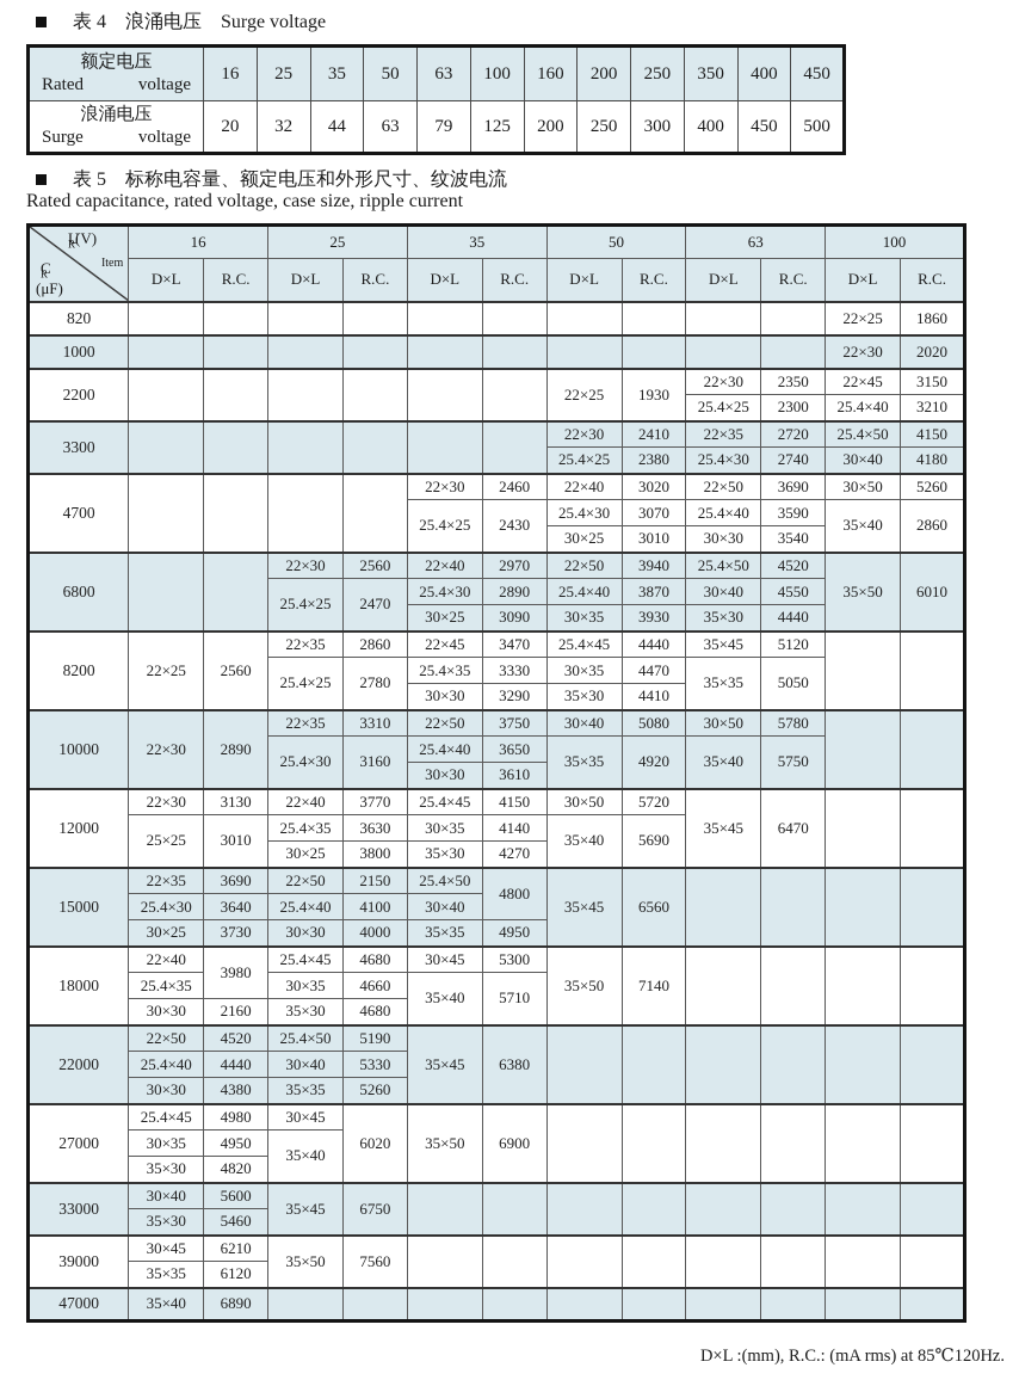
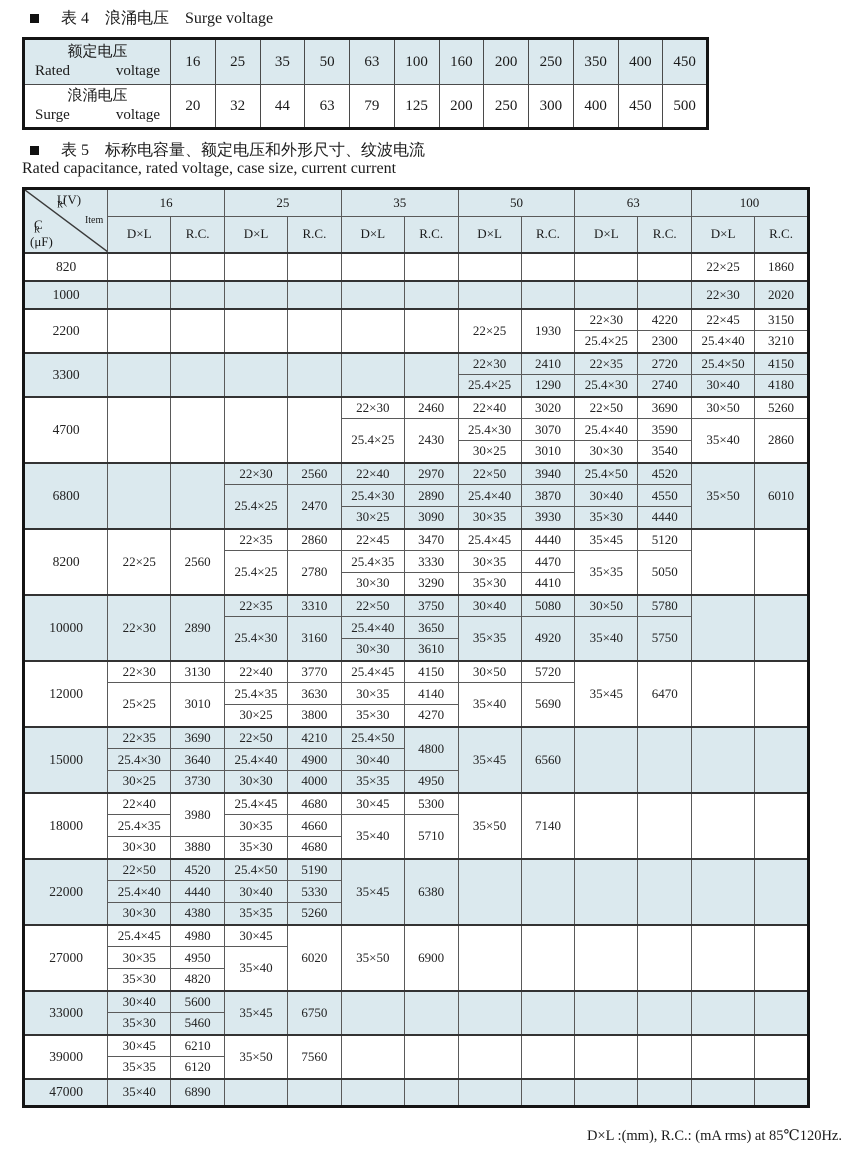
  表 4 浪涌电压
  Surge voltage
  额定电压Rated voltage	16	25	35	50	63	100	160	200	250	350	400	450
  浪涌电压Surge voltage	20	32	44	63	79	125	200	250	300	400	450	500
  表 5 标称电容量、额定电压和外形尺寸、纹波电流
- Rated capacitance, rated voltage, case size, ripple current
+ Rated capacitance, rated voltage, case size, current current
  UR (V) Item CR (μF)	16	25	35	50	63	100
  D×L	R.C.	D×L	R.C.	D×L	R.C.	D×L	R.C.	D×L	R.C.	D×L	R.C.
  820											22×25	1860
  1000											22×30	2020
- 2200							22×25	1930	22×30	2350	22×45	3150
+ 2200							22×25	1930	22×30	4220	22×45	3150
  25.4×25	2300	25.4×40	3210
  3300							22×30	2410	22×35	2720	25.4×50	4150
- 25.4×25	2380	25.4×30	2740	30×40	4180
+ 25.4×25	1290	25.4×30	2740	30×40	4180
  4700					22×30	2460	22×40	3020	22×50	3690	30×50	5260
  25.4×25	2430	25.4×30	3070	25.4×40	3590	35×40	2860
  30×25	3010	30×30	3540
  6800			22×30	2560	22×40	2970	22×50	3940	25.4×50	4520	35×50	6010
  25.4×25	2470	25.4×30	2890	25.4×40	3870	30×40	4550
  30×25	3090	30×35	3930	35×30	4440
  8200	22×25	2560	22×35	2860	22×45	3470	25.4×45	4440	35×45	5120
  25.4×25	2780	25.4×35	3330	30×35	4470	35×35	5050
  30×30	3290	35×30	4410
  10000	22×30	2890	22×35	3310	22×50	3750	30×40	5080	30×50	5780
  25.4×30	3160	25.4×40	3650	35×35	4920	35×40	5750
  30×30	3610
  12000	22×30	3130	22×40	3770	25.4×45	4150	30×50	5720	35×45	6470
  25×25	3010	25.4×35	3630	30×35	4140	35×40	5690
  30×25	3800	35×30	4270
- 15000	22×35	3690	22×50	2150	25.4×50	4800	35×45	6560
+ 15000	22×35	3690	22×50	4210	25.4×50	4800	35×45	6560
- 25.4×30	3640	25.4×40	4100	30×40
+ 25.4×30	3640	25.4×40	4900	30×40
  30×25	3730	30×30	4000	35×35	4950
  18000	22×40	3980	25.4×45	4680	30×45	5300	35×50	7140
  25.4×35	30×35	4660	35×40	5710
- 30×30	2160	35×30	4680
+ 30×30	3880	35×30	4680
  22000	22×50	4520	25.4×50	5190	35×45	6380
  25.4×40	4440	30×40	5330
  30×30	4380	35×35	5260
  27000	25.4×45	4980	30×45	6020	35×50	6900
  30×35	4950	35×40
  35×30	4820
  33000	30×40	5600	35×45	6750
  35×30	5460
  39000	30×45	6210	35×50	7560
  35×35	6120
  47000	35×40	6890
  D×L :(mm), R.C.: (mA rms) at 85℃120Hz.
